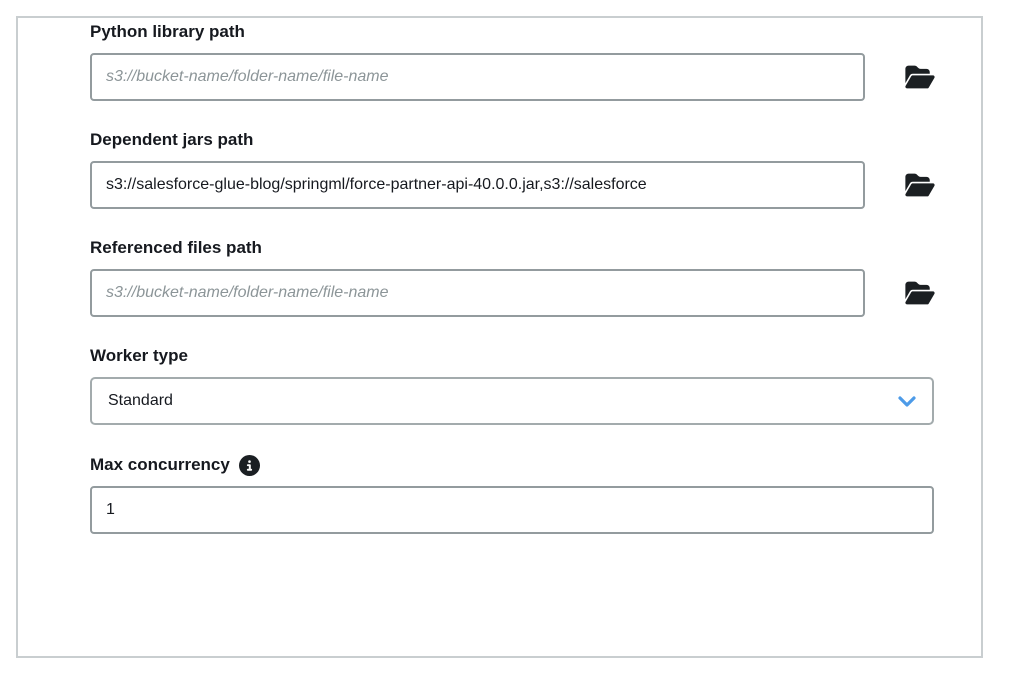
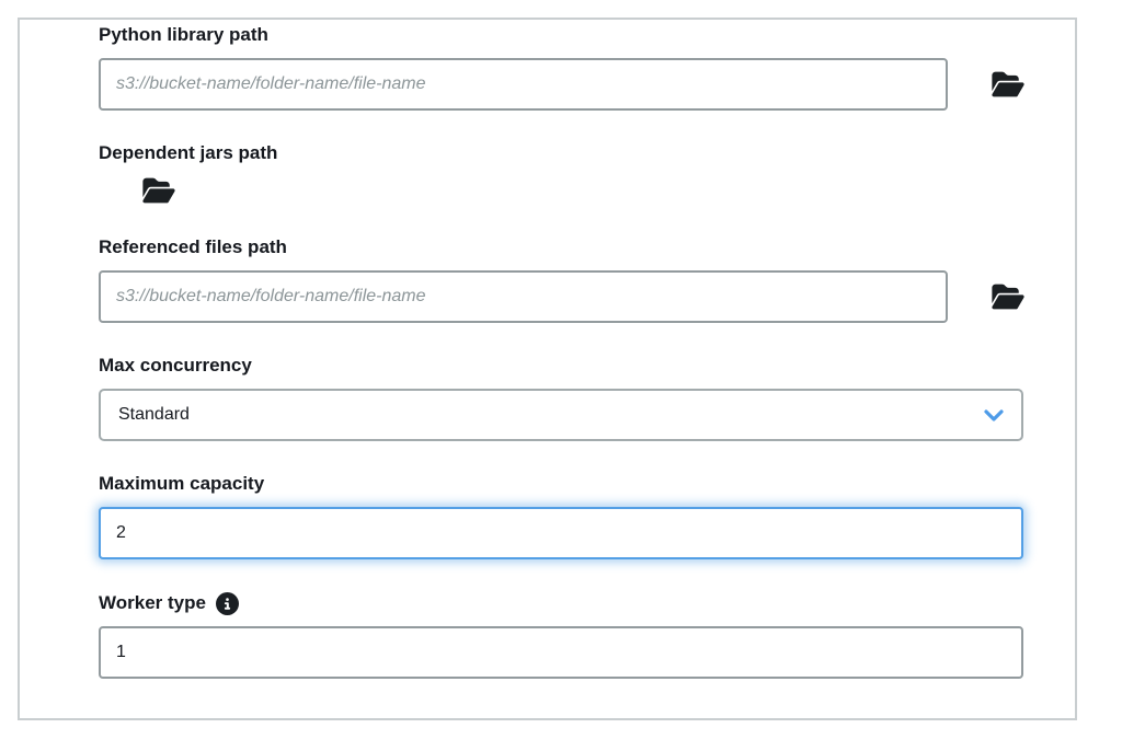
  Python library path
  s3://bucket-name/folder-name/file-name
  Dependent jars path
- s3://salesforce-glue-blog/springml/force-partner-api-40.0.0.jar,s3://salesforce
  Referenced files path
  s3://bucket-name/folder-name/file-name
- Worker type
+ Max concurrency
  Standard
+ Maximum capacity
+ 2
- Max concurrency
+ Worker type
  1
